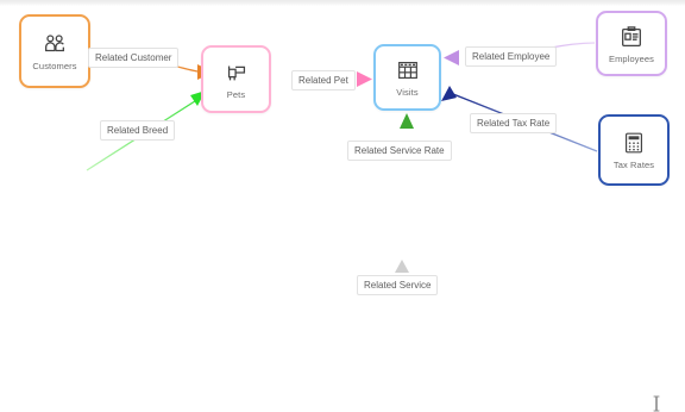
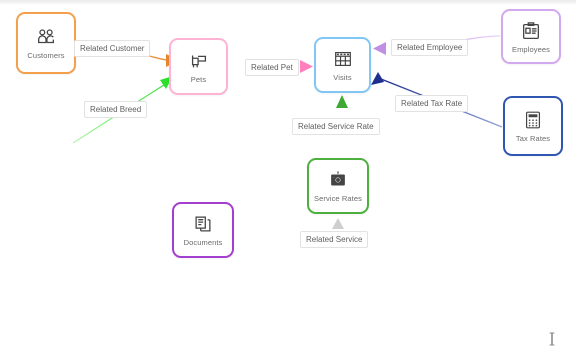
  Customers
  Pets
  Visits
  Employees
  Tax Rates
+ Documents
+ Service Rates
  Related Customer
  Related Breed
  Related Pet
  Related Employee
  Related Tax Rate
  Related Service Rate
  Related Service
